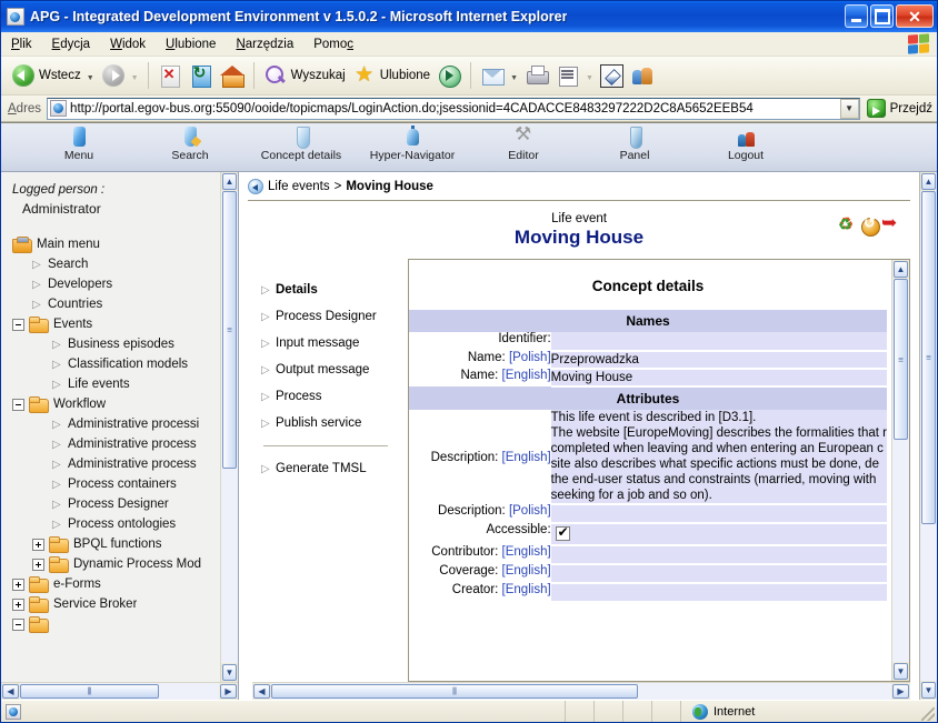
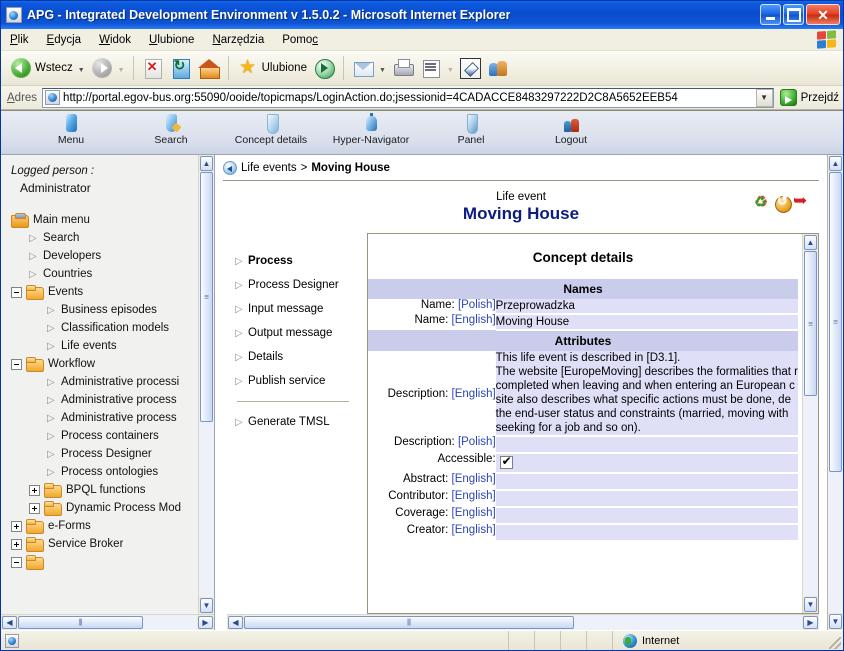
  APG - Integrated Development Environment v 1.5.0.2 - Microsoft Internet Explorer
  Plik
  Edycja
  Widok
  Ulubione
  Narzędzia
  Pomoc
  Wstecz
- Wyszukaj
  ★
  Ulubione
  Adres
  http://portal.egov-bus.org:55090/ooide/topicmaps/LoginAction.do;jsessionid=4CADACCE8483297222D2C8A5652EEB54
  ▼
  Przejdź
  Menu
  Search
  Concept details
  Hyper-Navigator
- Editor
  Panel
  Logout
  Logged person :
  Administrator
  Main menu
  ▷
  Search
  ▷
  Developers
  ▷
  Countries
  Events
  ▷
  Business episodes
  ▷
  Classification models
  ▷
  Life events
  Workflow
  ▷
  Administrative processi
  ▷
  Administrative process
  ▷
  Administrative process
  ▷
  Process containers
  ▷
  Process Designer
  ▷
  Process ontologies
  BPQL functions
  Dynamic Process Mod
  e-Forms
  Service Broker
  ▲
  ▼
  ◀
  ▶
  Life events
  >
  Moving House
  Life event
  Moving House
  ▷
- Details
+ Process
  ▷
  Process Designer
  ▷
  Input message
  ▷
  Output message
  ▷
- Process
+ Details
  ▷
  Publish service
  ▷
  Generate TMSL
  Concept details
  Names
- Identifier:
  Name: [Polish]	Przeprowadzka
  Name: [English]	Moving House
  Attributes
  Description: [English]	This life event is described in [D3.1]. The website [EuropeMoving] describes the formalities that r completed when leaving and when entering an European c site also describes what specific actions must be done, de the end-user status and constraints (married, moving with seeking for a job and so on).
  Description: [Polish]
  Accessible:
+ Abstract: [English]
  Contributor: [English]
  Coverage: [English]
  Creator: [English]
  ▲
  ▼
  ◀
  ▶
  ▲
  ▼
  Internet
